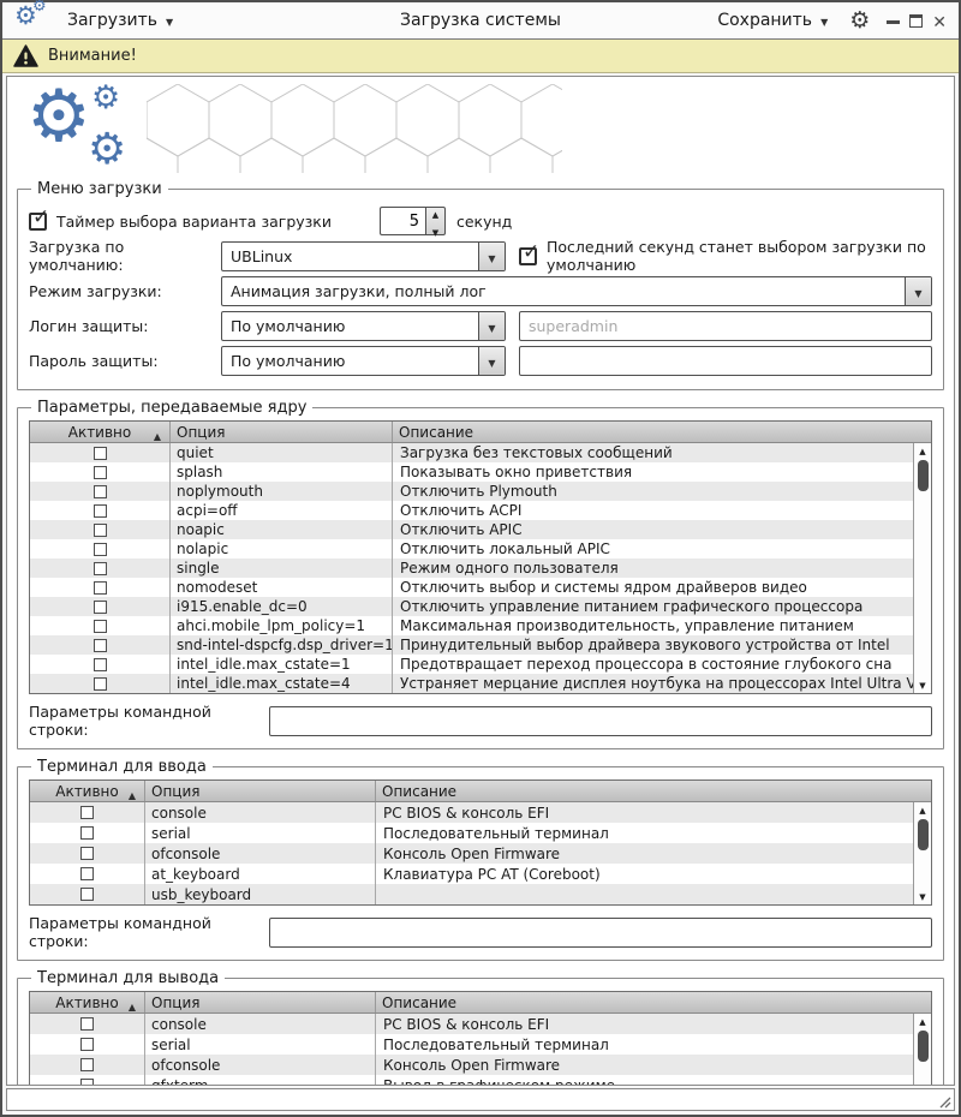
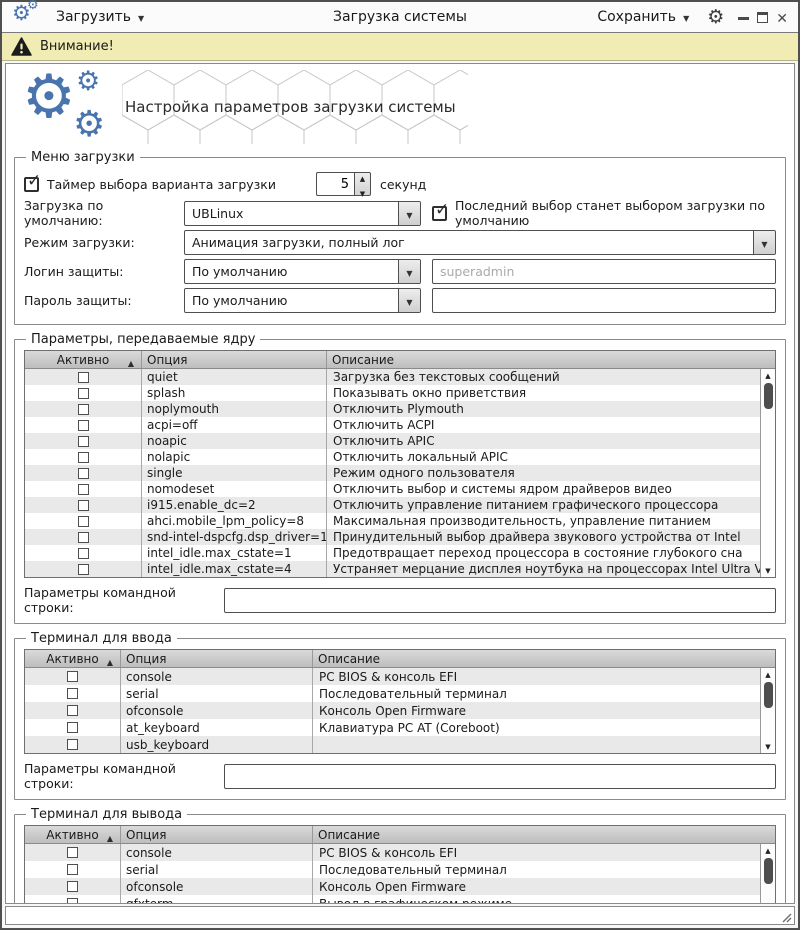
  Загрузить
  Загрузка системы
  Сохранить
  Внимание!
+ Настройка параметров загрузки системы
  Меню загрузки
  Таймер выбора варианта загрузки
  5
  секунд
  Загрузка по умолчанию:
  UBLinux
- Последний секунд станет выбором загрузки по умолчанию
+ Последний выбор станет выбором загрузки по умолчанию
  Режим загрузки:
  Анимация загрузки, полный лог
  Логин защиты:
  По умолчанию
  superadmin
  Пароль защиты:
  По умолчанию
  Параметры, передаваемые ядру
  Активно
  Опция
  Описание
  quiet
  Загрузка без текстовых сообщений
  splash
  Показывать окно приветствия
  noplymouth
  Отключить Plymouth
  acpi=off
  Отключить ACPI
  noapic
  Отключить APIC
  nolapic
  Отключить локальный APIC
  single
  Режим одного пользователя
  nomodeset
  Отключить выбор и системы ядром драйверов видео
- i915.enable_dc=0
+ i915.enable_dc=2
  Отключить управление питанием графического процессора
- ahci.mobile_lpm_policy=1
+ ahci.mobile_lpm_policy=8
  Максимальная производительность, управление питанием
  snd-intel-dspcfg.dsp_driver=1
  Принудительный выбор драйвера звукового устройства от Intel
  intel_idle.max_cstate=1
  Предотвращает переход процессора в состояние глубокого сна
  intel_idle.max_cstate=4
  Устраняет мерцание дисплея ноутбука на процессорах Intel Ultra V
  Параметры командной строки:
  Терминал для ввода
  Активно
  Опция
  Описание
  console
  PC BIOS & консоль EFI
  serial
  Последовательный терминал
  ofconsole
  Консоль Open Firmware
  at_keyboard
  Клавиатура PC AT (Coreboot)
  usb_keyboard
  Параметры командной строки:
  Терминал для вывода
  Активно
  Опция
  Описание
  console
  PC BIOS & консоль EFI
  serial
  Последовательный терминал
  ofconsole
  Консоль Open Firmware
